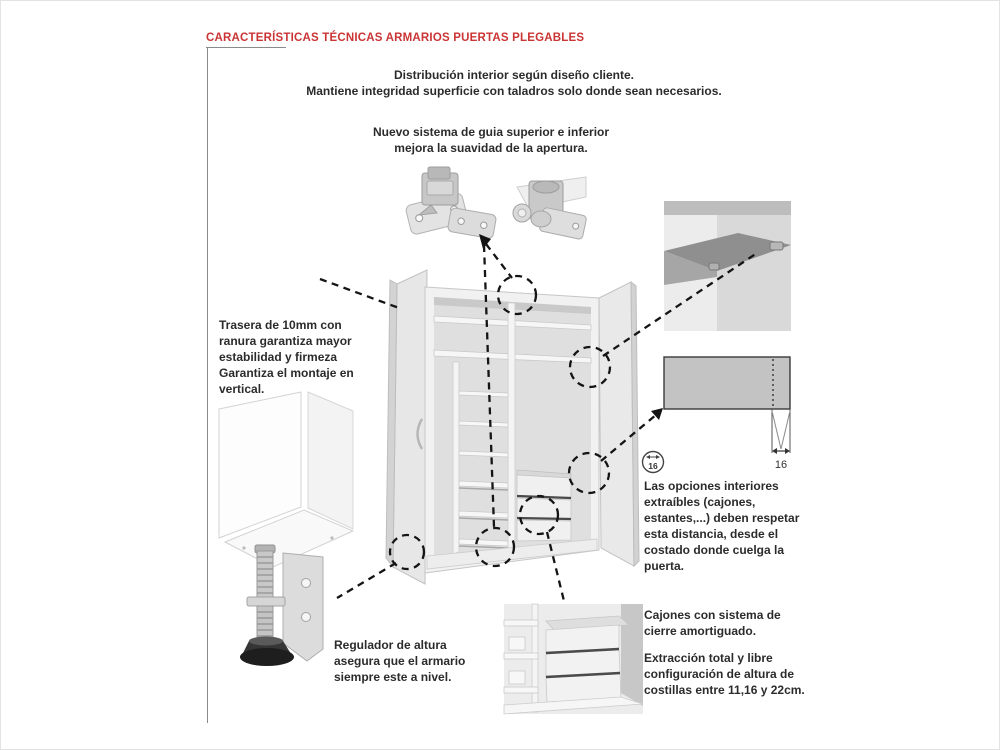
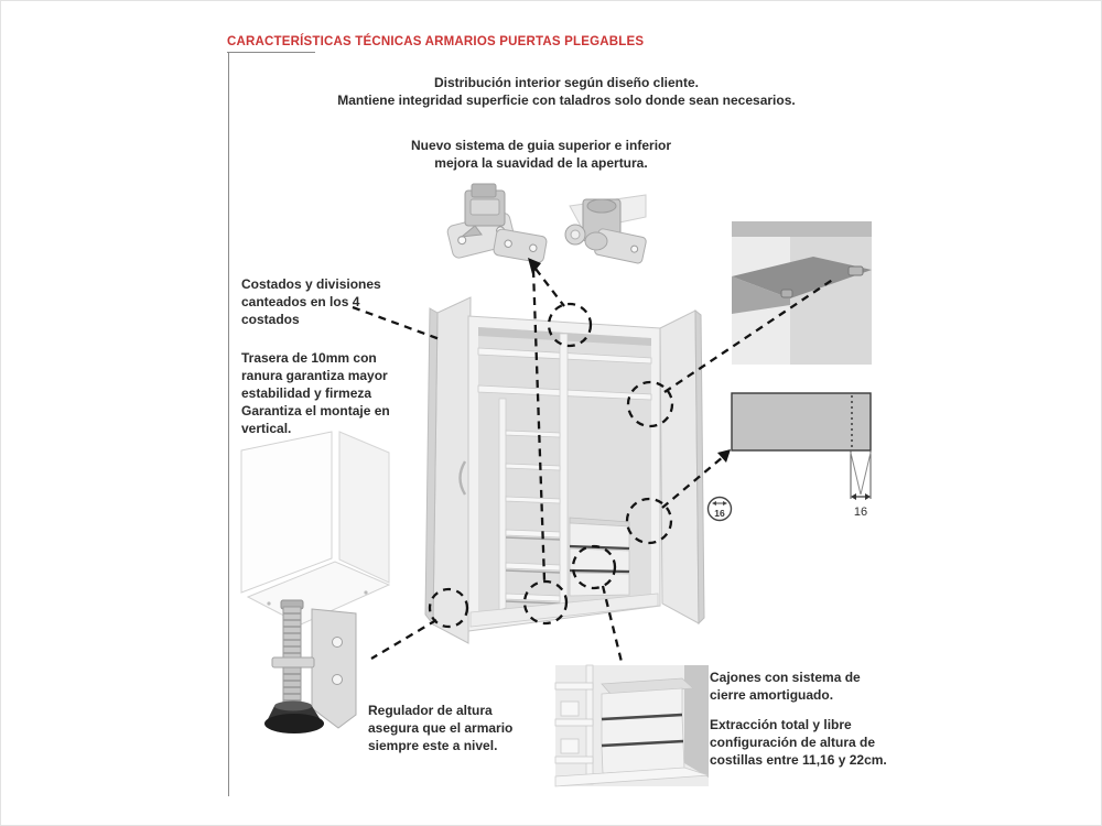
  CARACTERÍSTICAS TÉCNICAS ARMARIOS PUERTAS PLEGABLES
  Distribución interior según diseño cliente.
  Mantiene integridad superficie con taladros solo donde sean necesarios.
  Nuevo sistema de guia superior e inferior
  mejora la suavidad de la apertura.
+ Costados y divisiones canteados en los 4 costados
  Trasera de 10mm con ranura garantiza mayor estabilidad y firmeza
  Garantiza el montaje en vertical.
- Las opciones interiores extraíbles (cajones, estantes,...) deben respetar esta distancia, desde el costado donde cuelga la puerta.
  Cajones con sistema de cierre amortiguado.
  Extracción total y libre configuración de altura de costillas entre 11,16 y 22cm.
  Regulador de altura asegura que el armario siempre este a nivel.
  16
  16
